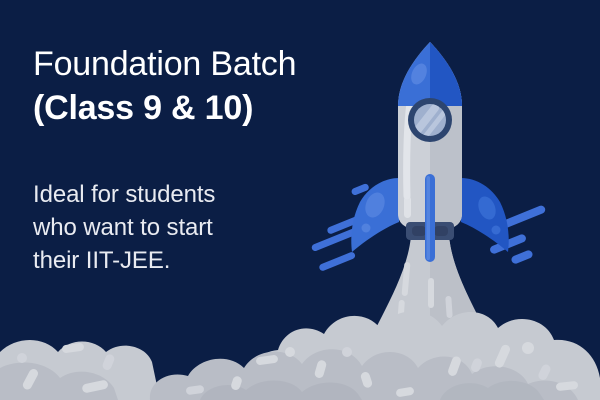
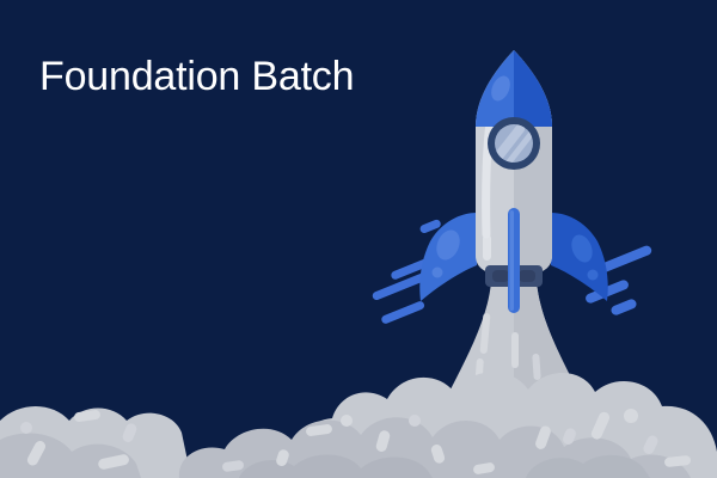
  Foundation Batch
- (Class 9 & 10)
- Ideal for students
- who want to start
- their IIT-JEE.
